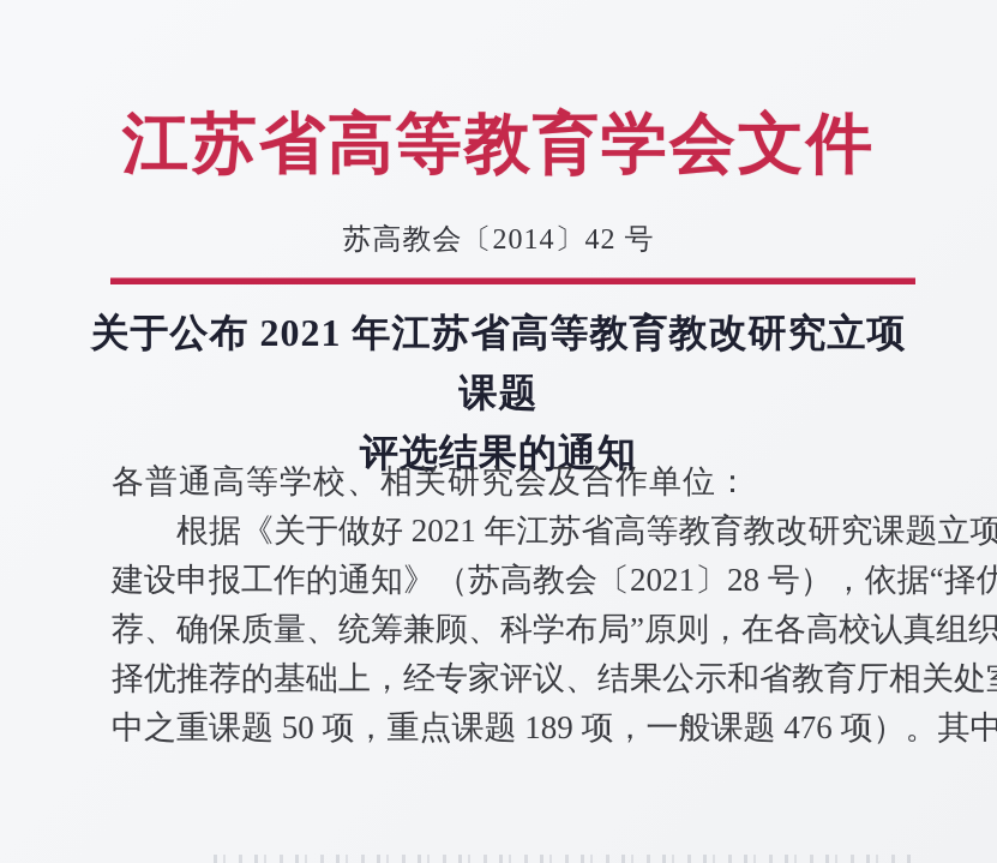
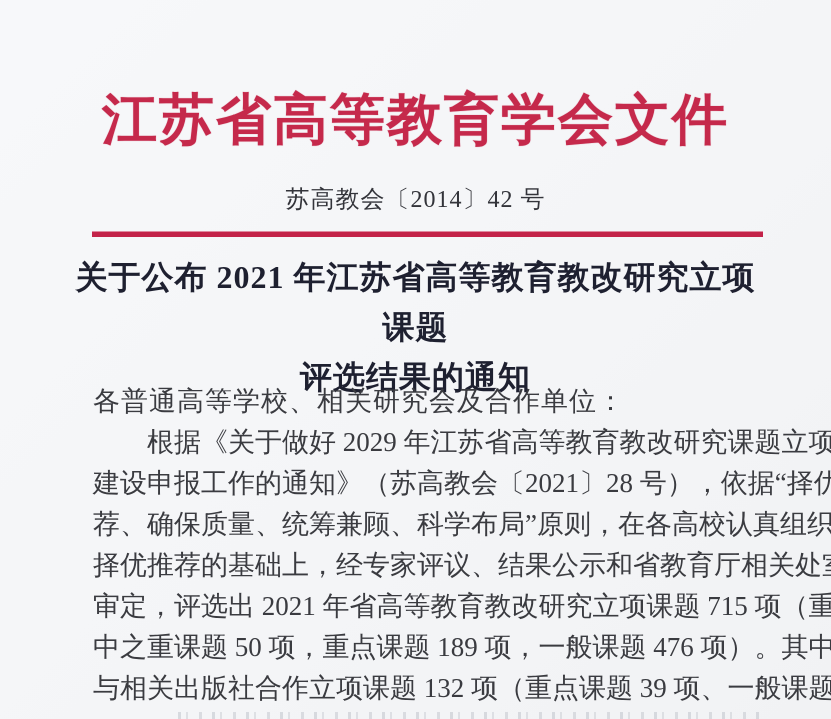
  江苏省高等教育学会文件
  苏高教会〔2014〕42 号
  关于公布 2021 年江苏省高等教育教改研究立项课题
  评选结果的通知
  各普通高等学校、相关研究会及合作单位：
- 根据《关于做好 2021 年江苏省高等教育教改研究课题立项
+ 根据《关于做好 2029 年江苏省高等教育教改研究课题立项
  建设申报工作的通知》（苏高教会〔2021〕28 号），依据“择优
  荐、确保质量、统筹兼顾、科学布局”原则，在各高校认真组织
  择优推荐的基础上，经专家评议、结果公示和省教育厅相关处
+ 审定，评选出 2021 年省高等教育教改研究立项课题 715 项（重
  中之重课题 50 项，重点课题 189 项，一般课题 476 项）。其中
+ 与相关出版社合作立项课题 132 项（重点课题 39 项、一般课题
